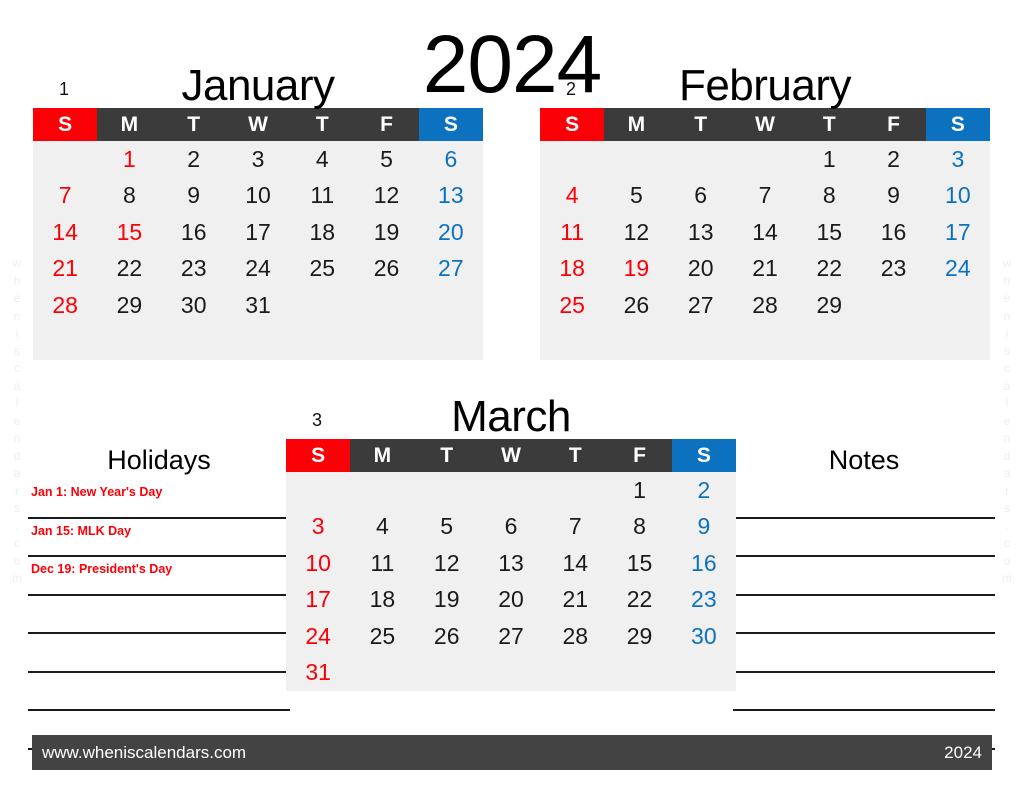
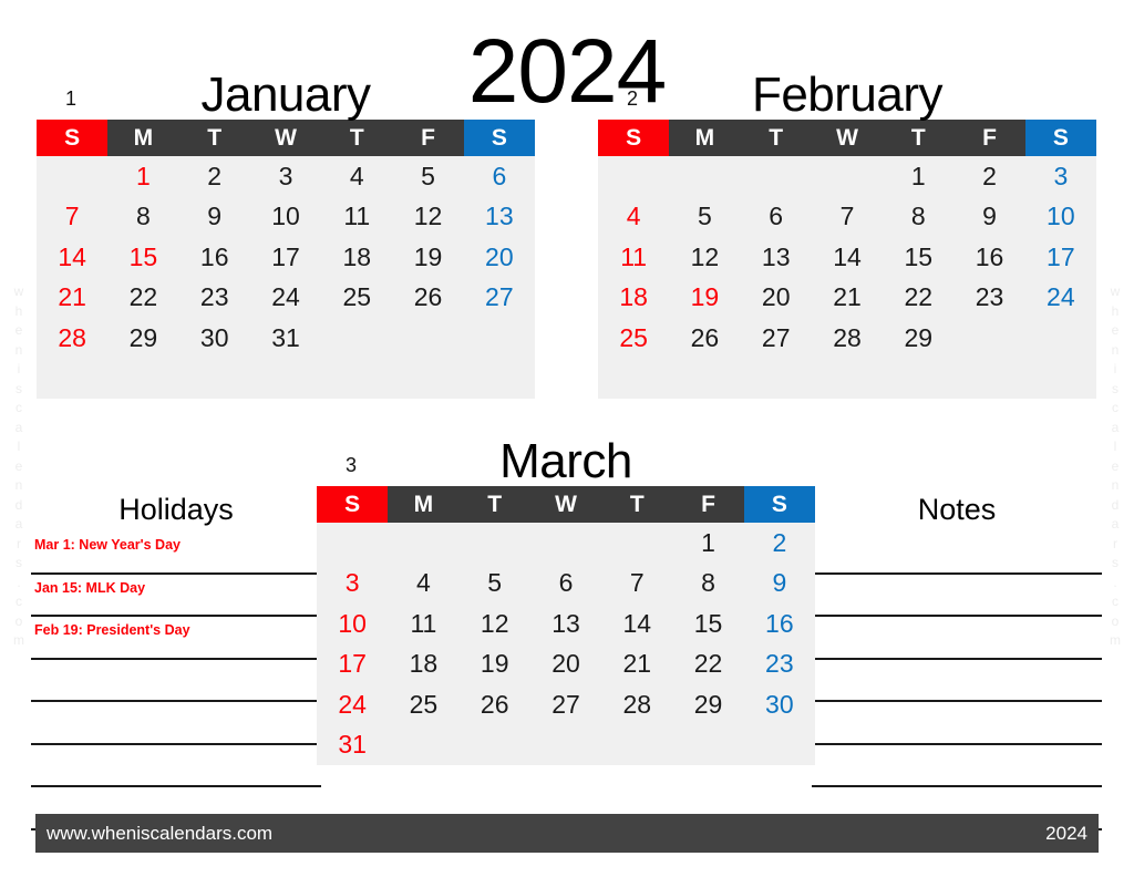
  2024
  1
  January
  S	M	T	W	T	F	S
  	1	2	3	4	5	6
  7	8	9	10	11	12	13
  14	15	16	17	18	19	20
  21	22	23	24	25	26	27
  28	29	30	31
  2
  February
  S	M	T	W	T	F	S
  				1	2	3
  4	5	6	7	8	9	10
  11	12	13	14	15	16	17
  18	19	20	21	22	23	24
  25	26	27	28	29
  3
  March
  S	M	T	W	T	F	S
  					1	2
  3	4	5	6	7	8	9
  10	11	12	13	14	15	16
  17	18	19	20	21	22	23
  24	25	26	27	28	29	30
  31
  Holidays
- Jan 1: New Year's Day
+ Mar 1: New Year's Day
  Jan 15: MLK Day
- Dec 19: President's Day
+ Feb 19: President's Day
  Notes
  www.wheniscalendars.com
  2024
